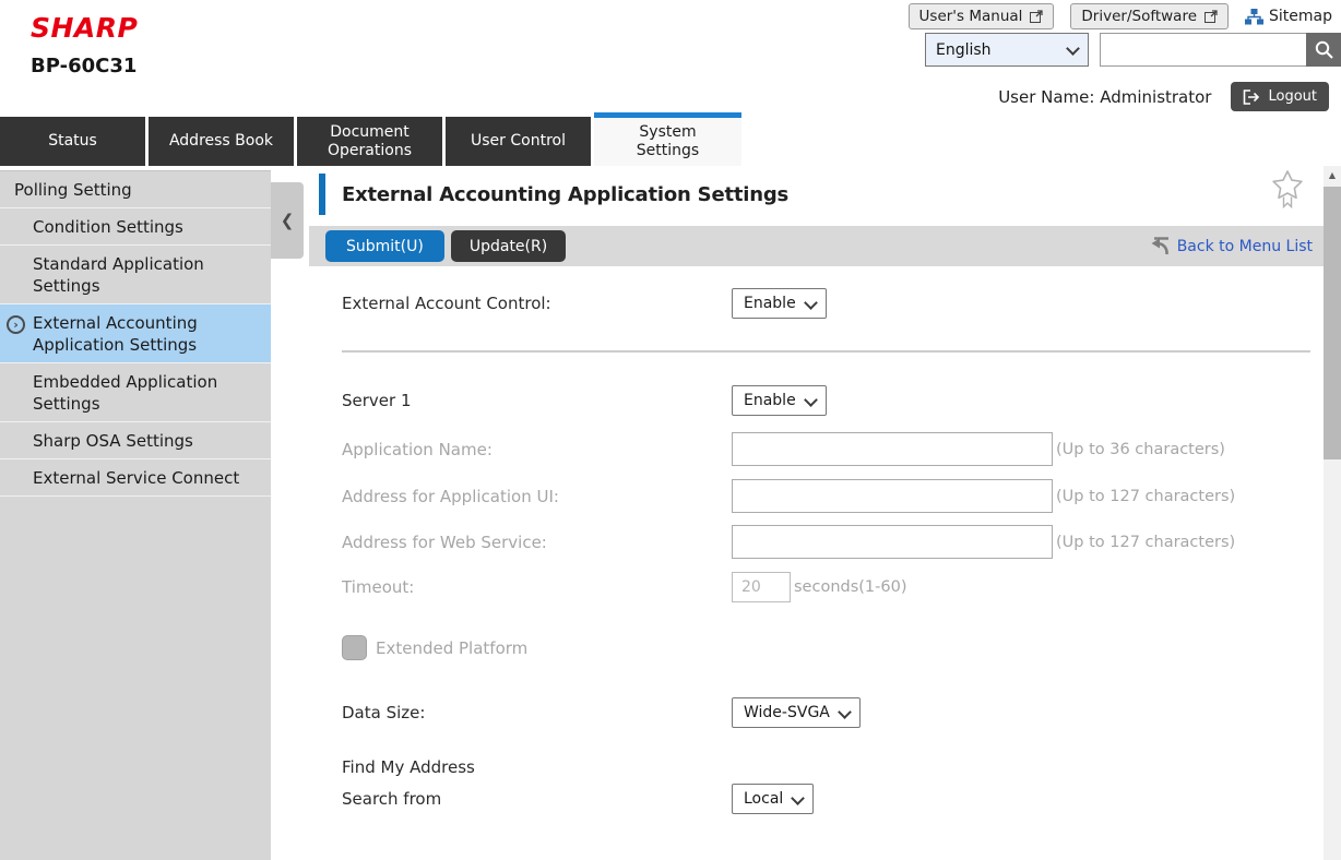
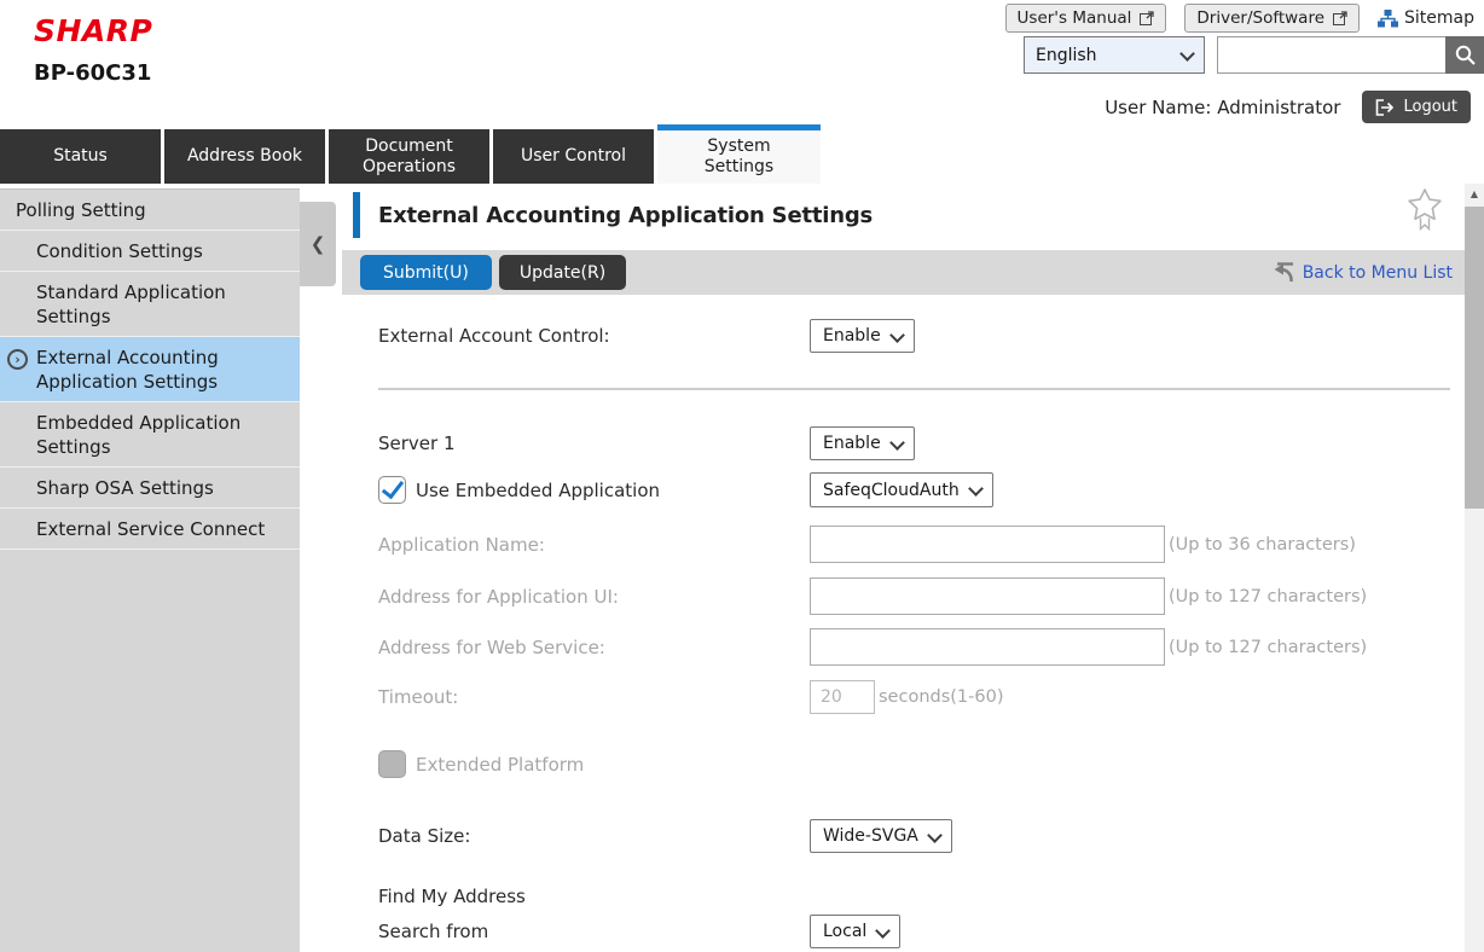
  SHARP
  BP-60C31
  User's Manual
  Driver/Software
  Sitemap
  English
  User Name: Administrator
  Logout
  Status
  Address Book
  Document Operations
  User Control
  System Settings
  Polling Setting
  Condition Settings
  Standard Application Settings
  ›
  External Accounting Application Settings
  Embedded Application Settings
  Sharp OSA Settings
  External Service Connect
  ❮
  External Accounting Application Settings
  Submit(U)
  Update(R)
  Back to Menu List
  External Account Control:
  Enable
  Server 1
  Enable
+ Use Embedded Application
+ SafeqCloudAuth
  Application Name:
  (Up to 36 characters)
  Address for Application UI:
  (Up to 127 characters)
  Address for Web Service:
  (Up to 127 characters)
  Timeout:
  20
  seconds(1-60)
  Extended Platform
  Data Size:
  Wide-SVGA
  Find My Address
  Search from
  Local
  ▲
